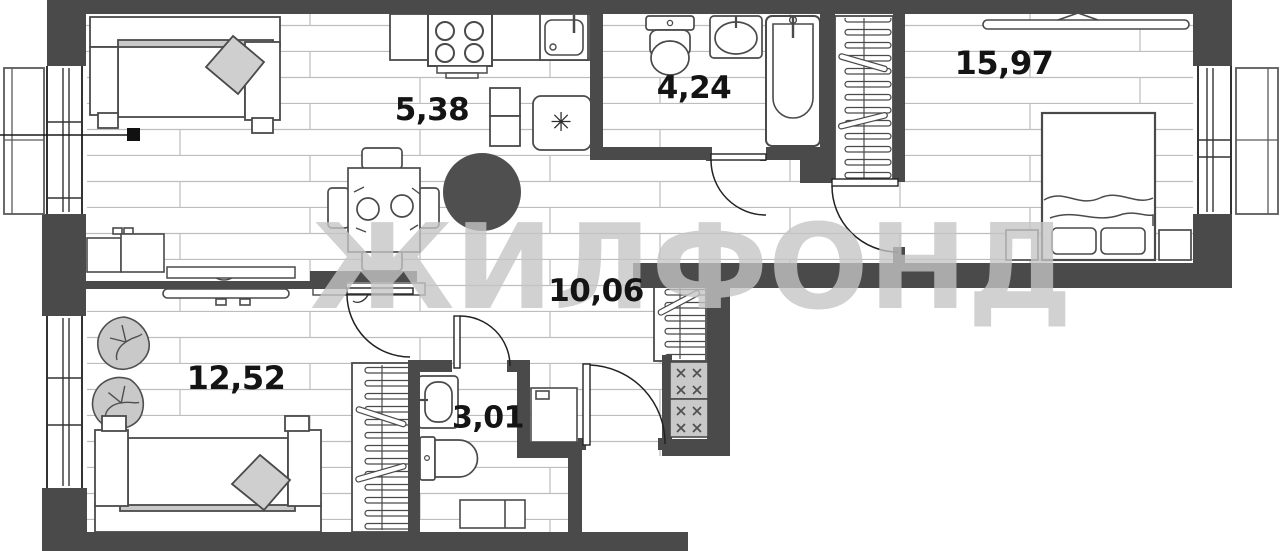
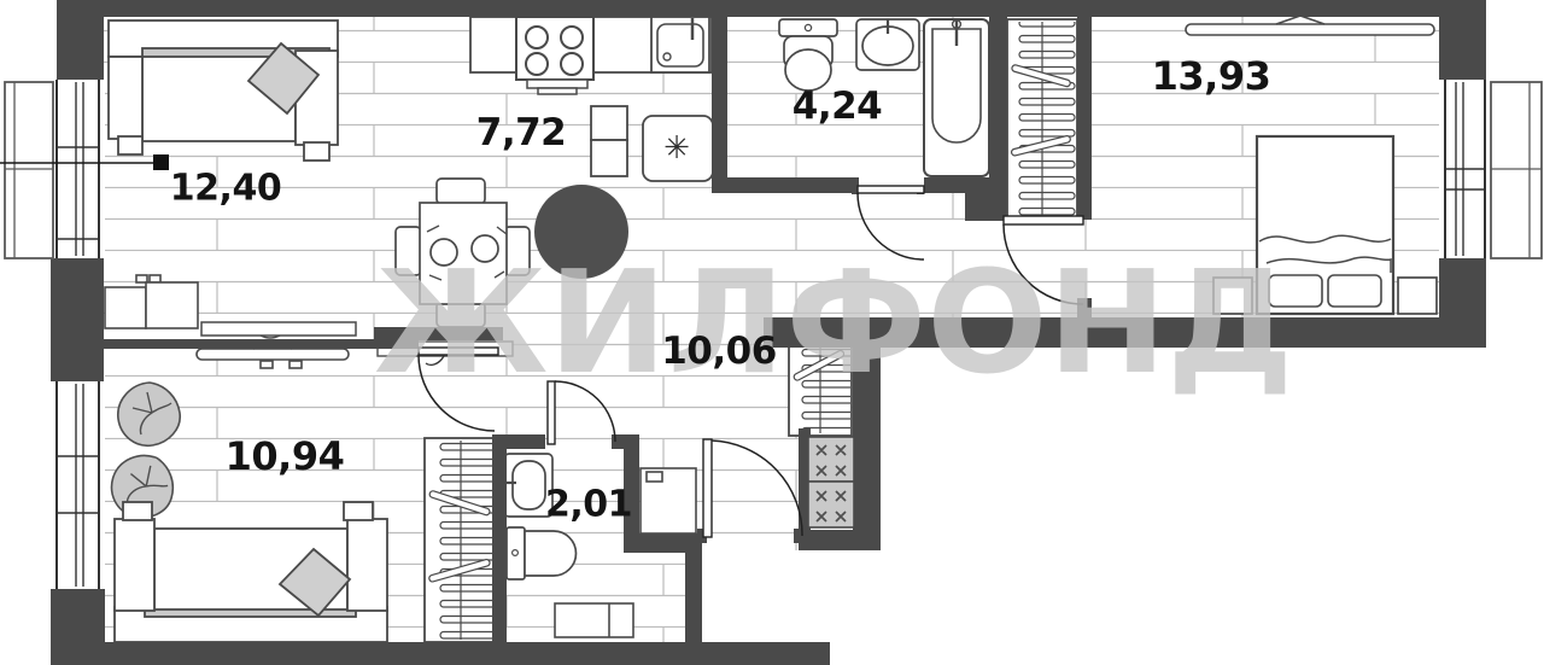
  ЖИЛФОНД
  ✳
+ 12,40
- 5,38
+ 7,72
  4,24
- 15,97
+ 13,93
  10,06
- 12,52
+ 10,94
- 3,01
+ 2,01
